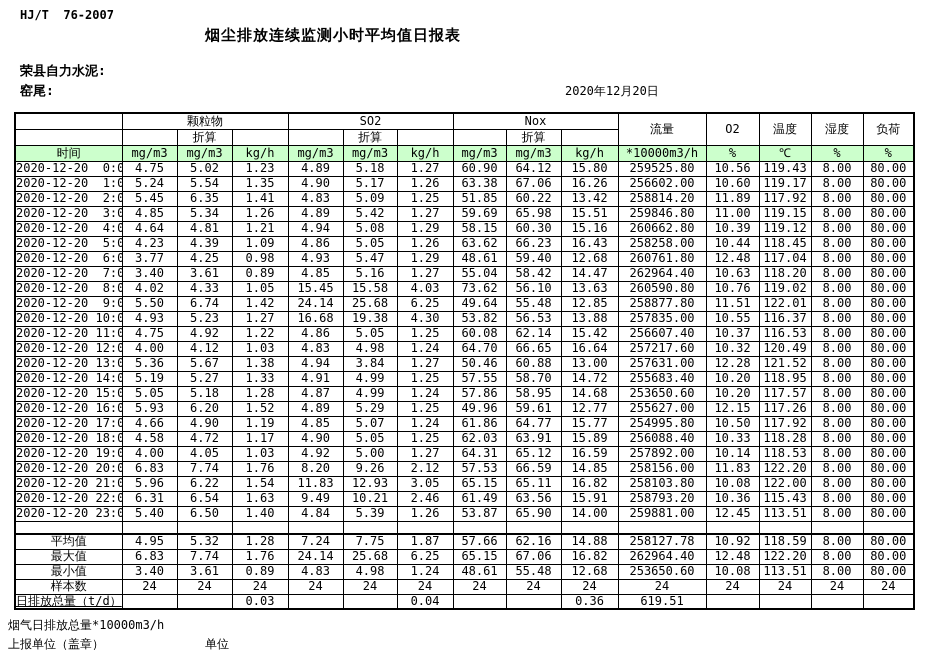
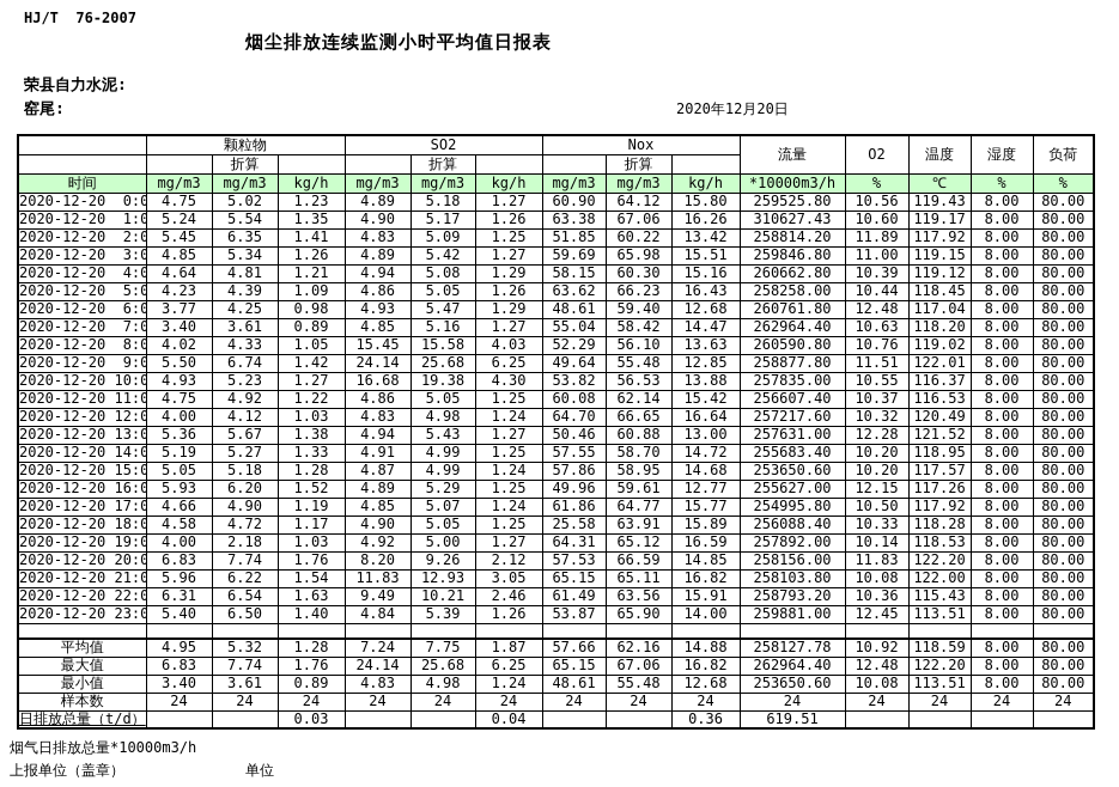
  HJ/T 76-2007
  烟尘排放连续监测小时平均值日报表
  荣县自力水泥:
  窑尾:
  2020年12月20日
  	颗粒物	SO2	Nox	流量	O2	温度	湿度	负荷
  		折算			折算			折算
  时间	mg/m3	mg/m3	kg/h	mg/m3	mg/m3	kg/h	mg/m3	mg/m3	kg/h	*10000m3/h	%	℃	%	%
  2020-12-20 0:0	4.75	5.02	1.23	4.89	5.18	1.27	60.90	64.12	15.80	259525.80	10.56	119.43	8.00	80.00
- 2020-12-20 1:0	5.24	5.54	1.35	4.90	5.17	1.26	63.38	67.06	16.26	256602.00	10.60	119.17	8.00	80.00
+ 2020-12-20 1:0	5.24	5.54	1.35	4.90	5.17	1.26	63.38	67.06	16.26	310627.43	10.60	119.17	8.00	80.00
  2020-12-20 2:0	5.45	6.35	1.41	4.83	5.09	1.25	51.85	60.22	13.42	258814.20	11.89	117.92	8.00	80.00
  2020-12-20 3:0	4.85	5.34	1.26	4.89	5.42	1.27	59.69	65.98	15.51	259846.80	11.00	119.15	8.00	80.00
  2020-12-20 4:0	4.64	4.81	1.21	4.94	5.08	1.29	58.15	60.30	15.16	260662.80	10.39	119.12	8.00	80.00
  2020-12-20 5:0	4.23	4.39	1.09	4.86	5.05	1.26	63.62	66.23	16.43	258258.00	10.44	118.45	8.00	80.00
  2020-12-20 6:0	3.77	4.25	0.98	4.93	5.47	1.29	48.61	59.40	12.68	260761.80	12.48	117.04	8.00	80.00
  2020-12-20 7:0	3.40	3.61	0.89	4.85	5.16	1.27	55.04	58.42	14.47	262964.40	10.63	118.20	8.00	80.00
- 2020-12-20 8:0	4.02	4.33	1.05	15.45	15.58	4.03	73.62	56.10	13.63	260590.80	10.76	119.02	8.00	80.00
+ 2020-12-20 8:0	4.02	4.33	1.05	15.45	15.58	4.03	52.29	56.10	13.63	260590.80	10.76	119.02	8.00	80.00
  2020-12-20 9:0	5.50	6.74	1.42	24.14	25.68	6.25	49.64	55.48	12.85	258877.80	11.51	122.01	8.00	80.00
  2020-12-20 10:0	4.93	5.23	1.27	16.68	19.38	4.30	53.82	56.53	13.88	257835.00	10.55	116.37	8.00	80.00
  2020-12-20 11:0	4.75	4.92	1.22	4.86	5.05	1.25	60.08	62.14	15.42	256607.40	10.37	116.53	8.00	80.00
  2020-12-20 12:0	4.00	4.12	1.03	4.83	4.98	1.24	64.70	66.65	16.64	257217.60	10.32	120.49	8.00	80.00
- 2020-12-20 13:0	5.36	5.67	1.38	4.94	3.84	1.27	50.46	60.88	13.00	257631.00	12.28	121.52	8.00	80.00
+ 2020-12-20 13:0	5.36	5.67	1.38	4.94	5.43	1.27	50.46	60.88	13.00	257631.00	12.28	121.52	8.00	80.00
  2020-12-20 14:0	5.19	5.27	1.33	4.91	4.99	1.25	57.55	58.70	14.72	255683.40	10.20	118.95	8.00	80.00
  2020-12-20 15:0	5.05	5.18	1.28	4.87	4.99	1.24	57.86	58.95	14.68	253650.60	10.20	117.57	8.00	80.00
  2020-12-20 16:0	5.93	6.20	1.52	4.89	5.29	1.25	49.96	59.61	12.77	255627.00	12.15	117.26	8.00	80.00
  2020-12-20 17:0	4.66	4.90	1.19	4.85	5.07	1.24	61.86	64.77	15.77	254995.80	10.50	117.92	8.00	80.00
- 2020-12-20 18:0	4.58	4.72	1.17	4.90	5.05	1.25	62.03	63.91	15.89	256088.40	10.33	118.28	8.00	80.00
+ 2020-12-20 18:0	4.58	4.72	1.17	4.90	5.05	1.25	25.58	63.91	15.89	256088.40	10.33	118.28	8.00	80.00
- 2020-12-20 19:0	4.00	4.05	1.03	4.92	5.00	1.27	64.31	65.12	16.59	257892.00	10.14	118.53	8.00	80.00
+ 2020-12-20 19:0	4.00	2.18	1.03	4.92	5.00	1.27	64.31	65.12	16.59	257892.00	10.14	118.53	8.00	80.00
  2020-12-20 20:0	6.83	7.74	1.76	8.20	9.26	2.12	57.53	66.59	14.85	258156.00	11.83	122.20	8.00	80.00
  2020-12-20 21:0	5.96	6.22	1.54	11.83	12.93	3.05	65.15	65.11	16.82	258103.80	10.08	122.00	8.00	80.00
  2020-12-20 22:0	6.31	6.54	1.63	9.49	10.21	2.46	61.49	63.56	15.91	258793.20	10.36	115.43	8.00	80.00
  2020-12-20 23:0	5.40	6.50	1.40	4.84	5.39	1.26	53.87	65.90	14.00	259881.00	12.45	113.51	8.00	80.00
  平均值	4.95	5.32	1.28	7.24	7.75	1.87	57.66	62.16	14.88	258127.78	10.92	118.59	8.00	80.00
  最大值	6.83	7.74	1.76	24.14	25.68	6.25	65.15	67.06	16.82	262964.40	12.48	122.20	8.00	80.00
  最小值	3.40	3.61	0.89	4.83	4.98	1.24	48.61	55.48	12.68	253650.60	10.08	113.51	8.00	80.00
  样本数	24	24	24	24	24	24	24	24	24	24	24	24	24	24
  日排放总量（t/d）			0.03			0.04			0.36	619.51
  烟气日排放总量*10000m3/h
  上报单位（盖章）
  单位
